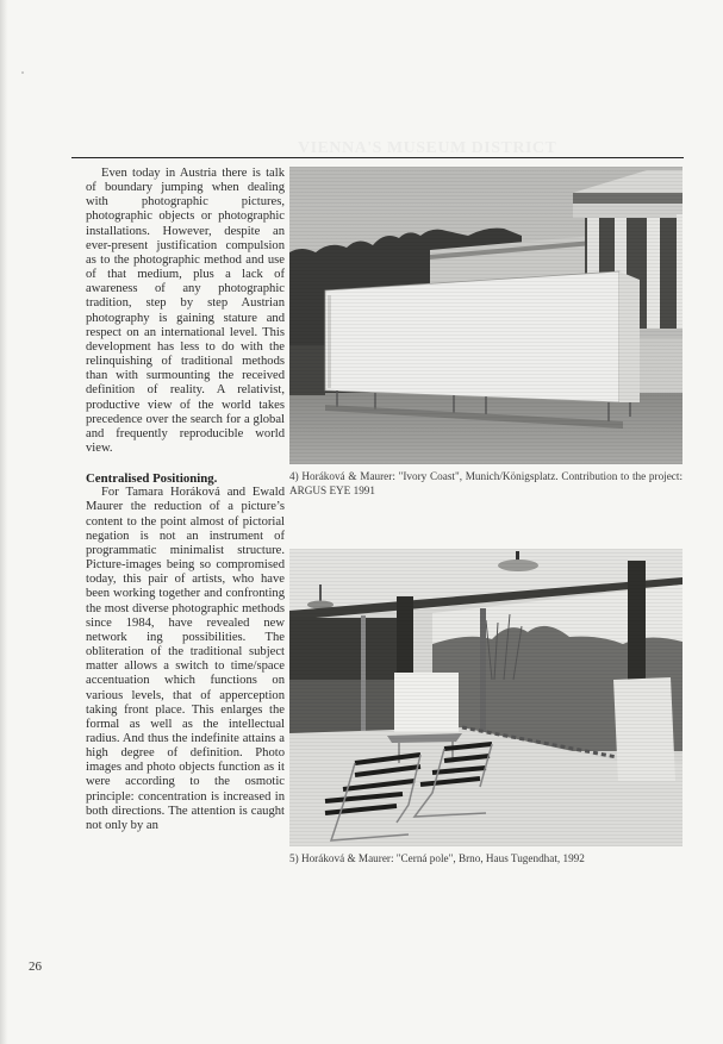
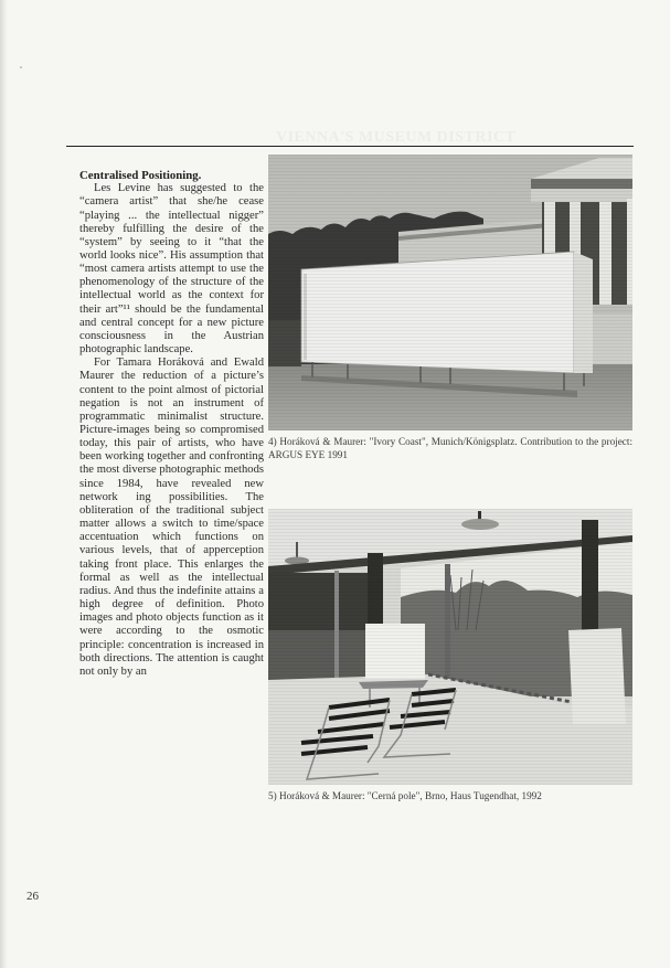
  VIENNA'S MUSEUM DISTRICT
- Even today in Austria there is talk of boundary jumping when dealing with photographic pictures, photographic objects or photographic installations. However, despite an ever-present justification compulsion as to the photographic method and use of that medium, plus a lack of awareness of any photographic tradition, step by step Austrian photography is gaining stature and respect on an international level. This development has less to do with the relinquishing of traditional methods than with surmounting the received definition of reality. A relativist, productive view of the world takes precedence over the search for a global and frequently reproducible world view.
  Centralised Positioning.
+ Les Levine has suggested to the “camera artist” that she/he cease “playing ... the intellectual nigger” thereby fulfilling the desire of the “system” by seeing to it “that the world looks nice”. His assumption that “most camera artists attempt to use the phenomenology of the structure of the intellectual world as the context for their art”¹¹ should be the fundamental and central concept for a new picture consciousness in the Austrian photographic landscape.
  For Tamara Horáková and Ewald Maurer the reduction of a picture’s content to the point almost of pictorial negation is not an instrument of programmatic minimalist structure. Picture-images being so compromised today, this pair of artists, who have been working together and confronting the most diverse photographic methods since 1984, have revealed new network ing possibilities. The obliteration of the traditional subject matter allows a switch to time/space accentuation which functions on various levels, that of apperception taking front place. This enlarges the formal as well as the intellectual radius. And thus the indefinite attains a high degree of definition. Photo images and photo objects function as it were according to the osmotic principle: concentration is increased in both directions. The attention is caught not only by an
  4) Horáková & Maurer: "Ivory Coast", Munich/Königsplatz. Contribution to the project: ARGUS EYE 1991
  5) Horáková & Maurer: "Cerná pole", Brno, Haus Tugendhat, 1992
  26
